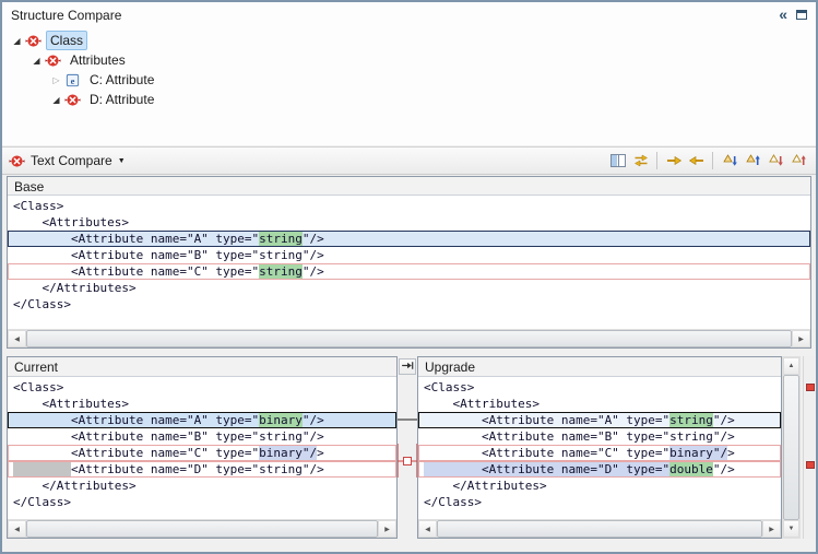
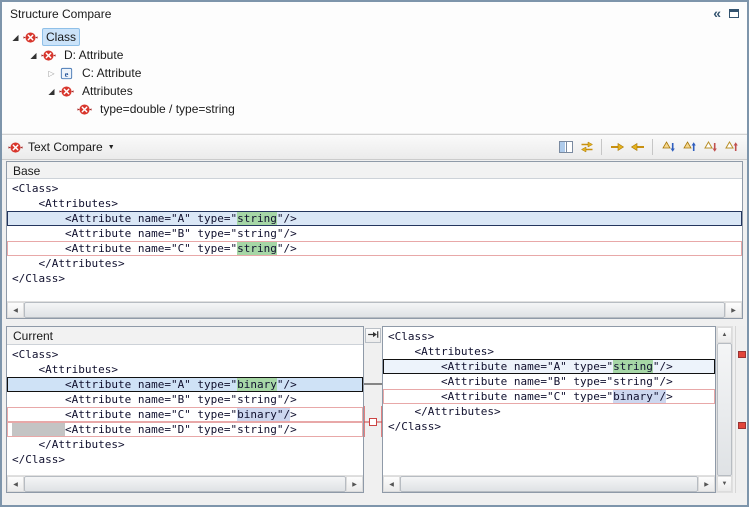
  Structure Compare
  «
  ◢
  Class
  ◢
- Attributes
+ D: Attribute
  ▷
  e
  C: Attribute
  ◢
- D: Attribute
+ Attributes
+ type=double / type=string
  Text Compare
  Base
  <Class>
  <Attributes>
  <Attribute name="A" type="string"/>
  <Attribute name="B" type="string"/>
  <Attribute name="C" type="string"/>
  </Attributes>
  </Class>
  Current
  <Class>
  <Attributes>
  <Attribute name="A" type="binary"/>
  <Attribute name="B" type="string"/>
  <Attribute name="C" type="binary"/>
  <Attribute name="D" type="string"/>
  </Attributes>
  </Class>
- Upgrade
  <Class>
  <Attributes>
  <Attribute name="A" type="string"/>
  <Attribute name="B" type="string"/>
  <Attribute name="C" type="binary"/>
- <Attribute name="D" type="double"/>
  </Attributes>
  </Class>
